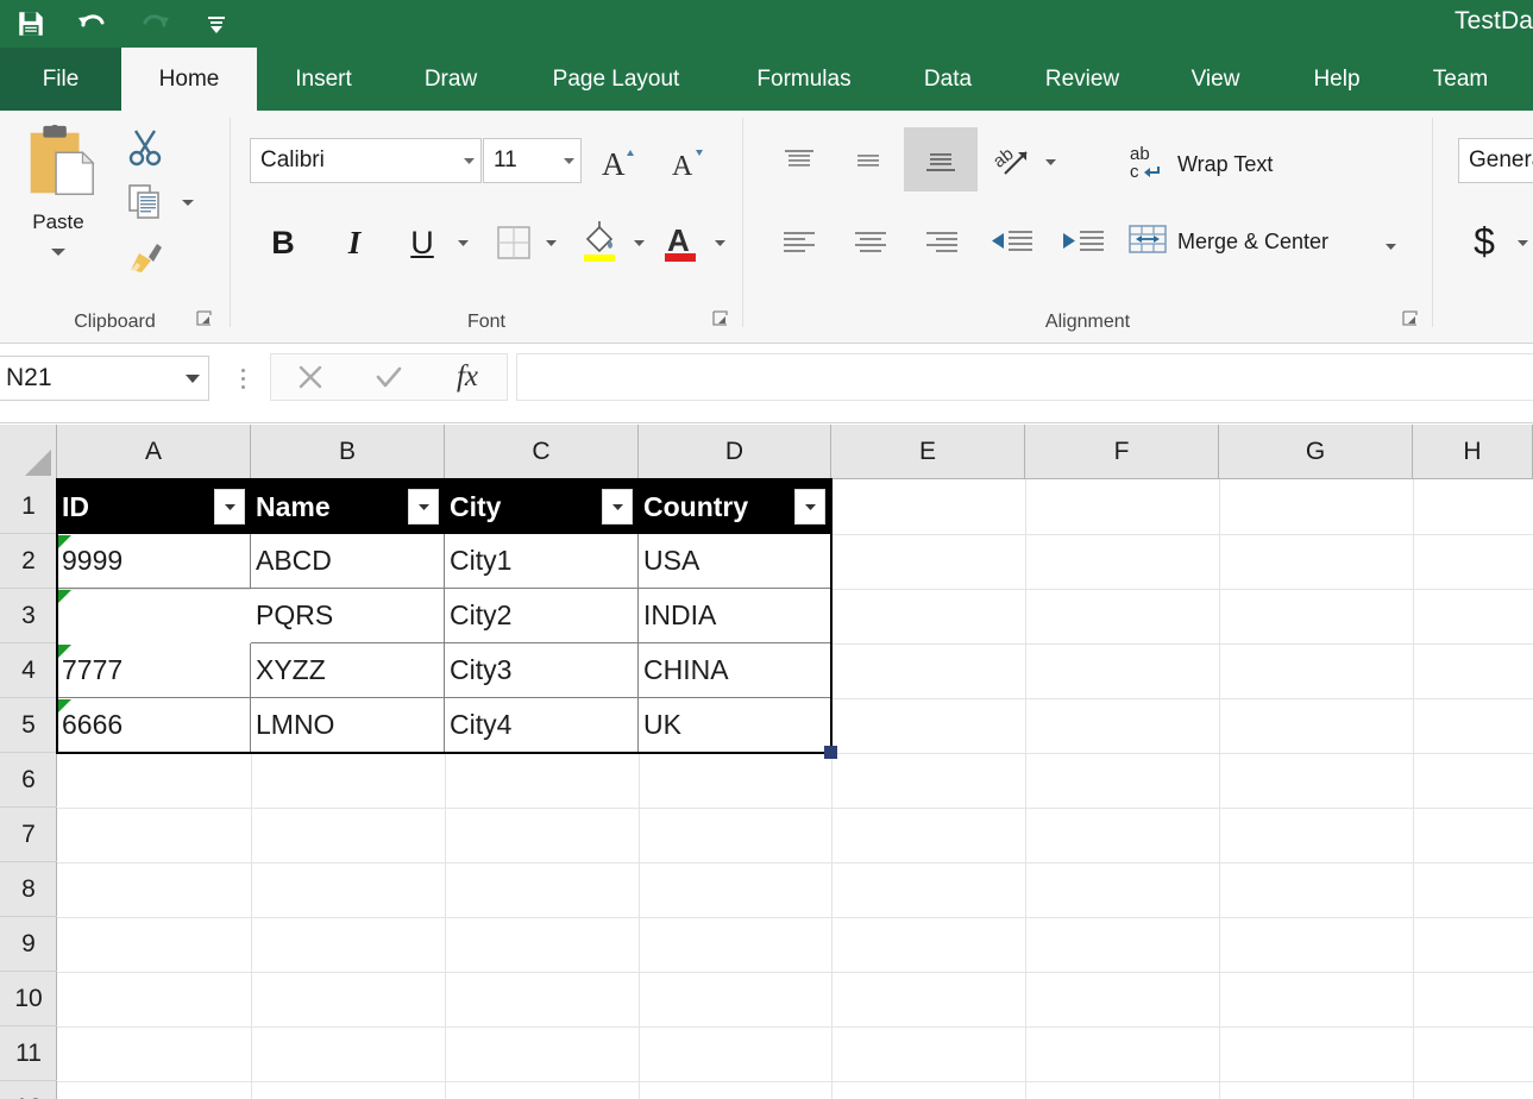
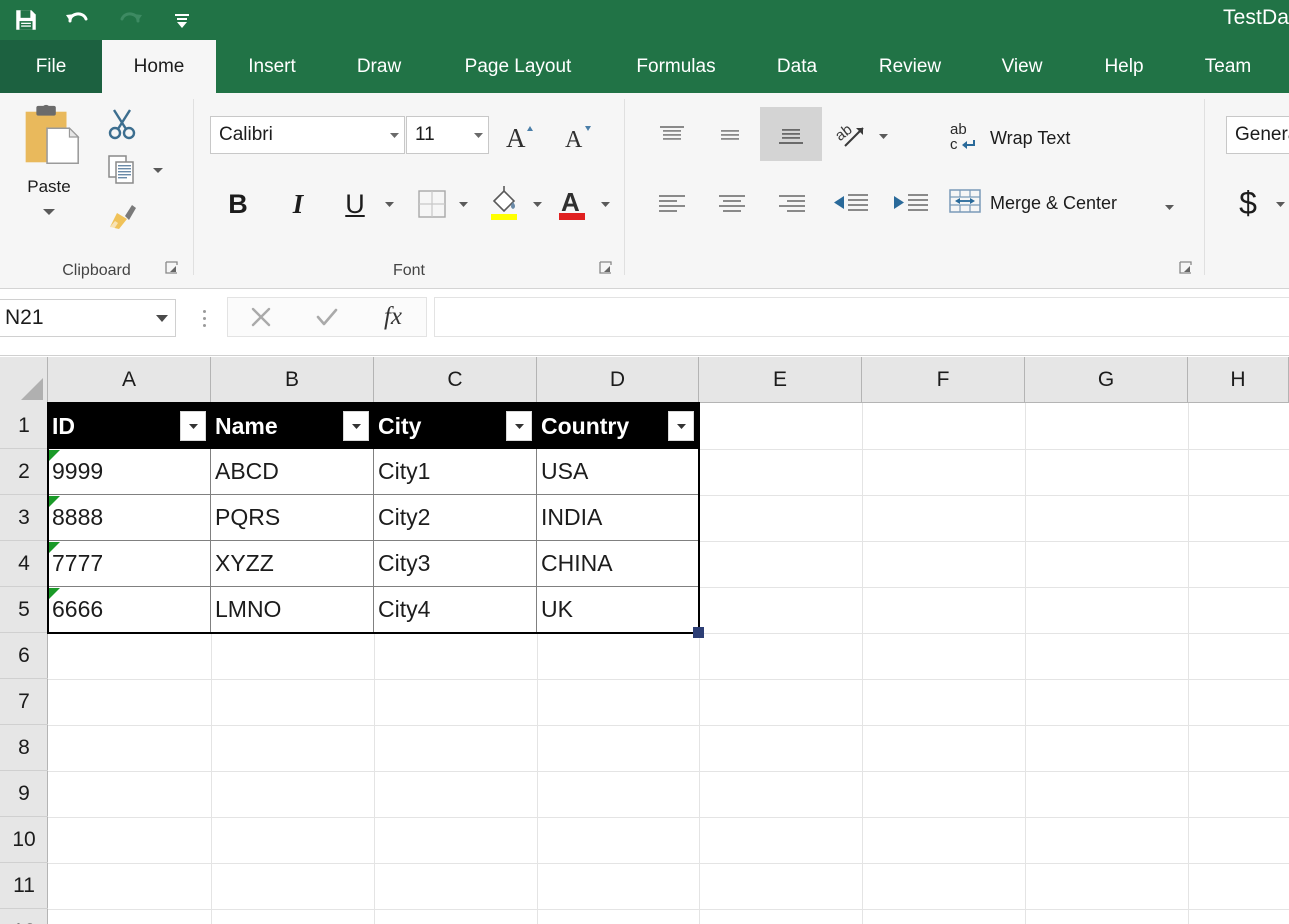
  TestDa
  File
  Home
  Insert
  Draw
  Page Layout
  Formulas
  Data
  Review
  View
  Help
  Team
  Paste
  Clipboard
  Calibri
  11
  A
  A
  B
  I
  U
  A
  Font
  ab
  c
  Wrap Text
  Merge & Center
- Alignment
  Gener
  $
  N21
  fx
  A
  B
  C
  D
  E
  F
  G
  H
  1
  2
  3
  4
  5
  6
  7
  8
  9
  10
  11
  ID
  Name
  City
  Country
  9999
  ABCD
  City1
  USA
+ 8888
  PQRS
  City2
  INDIA
  7777
  XYZZ
  City3
  CHINA
  6666
  LMNO
  City4
  UK
